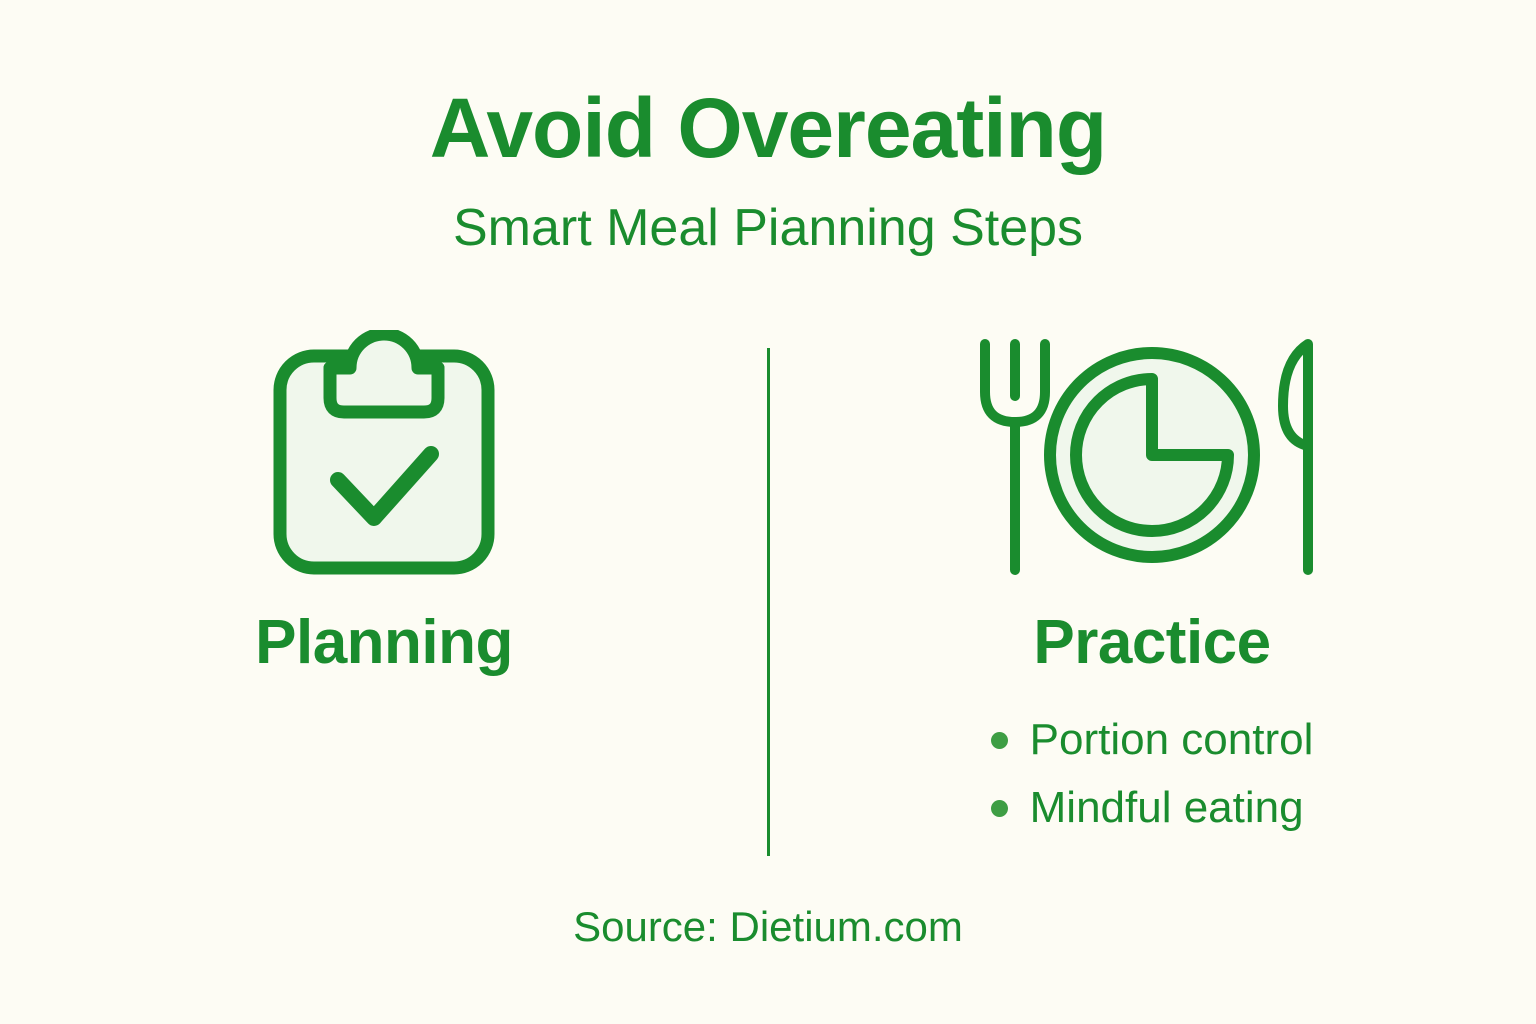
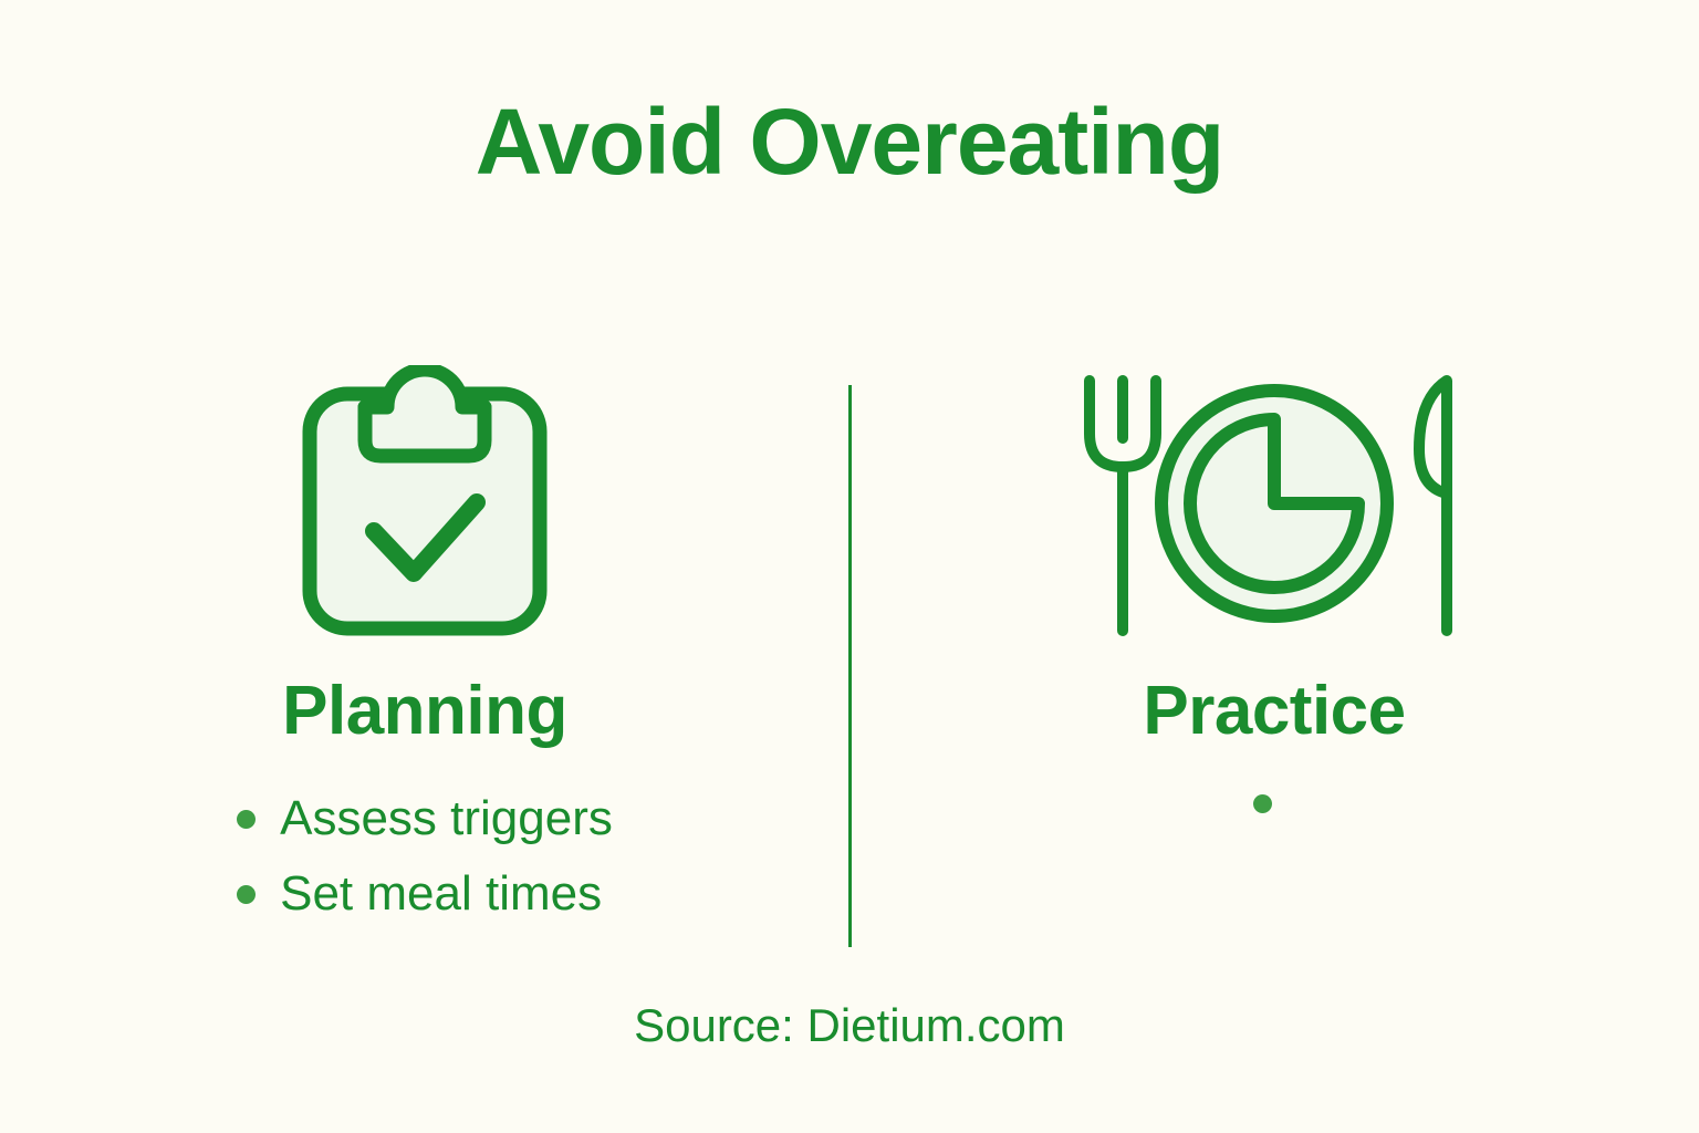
  Avoid Overeating
- Smart Meal Pianning Steps
  Planning
+ Assess triggers
+ Set meal times
  Practice
- Portion control
- Mindful eating
  Source: Dietium.com
